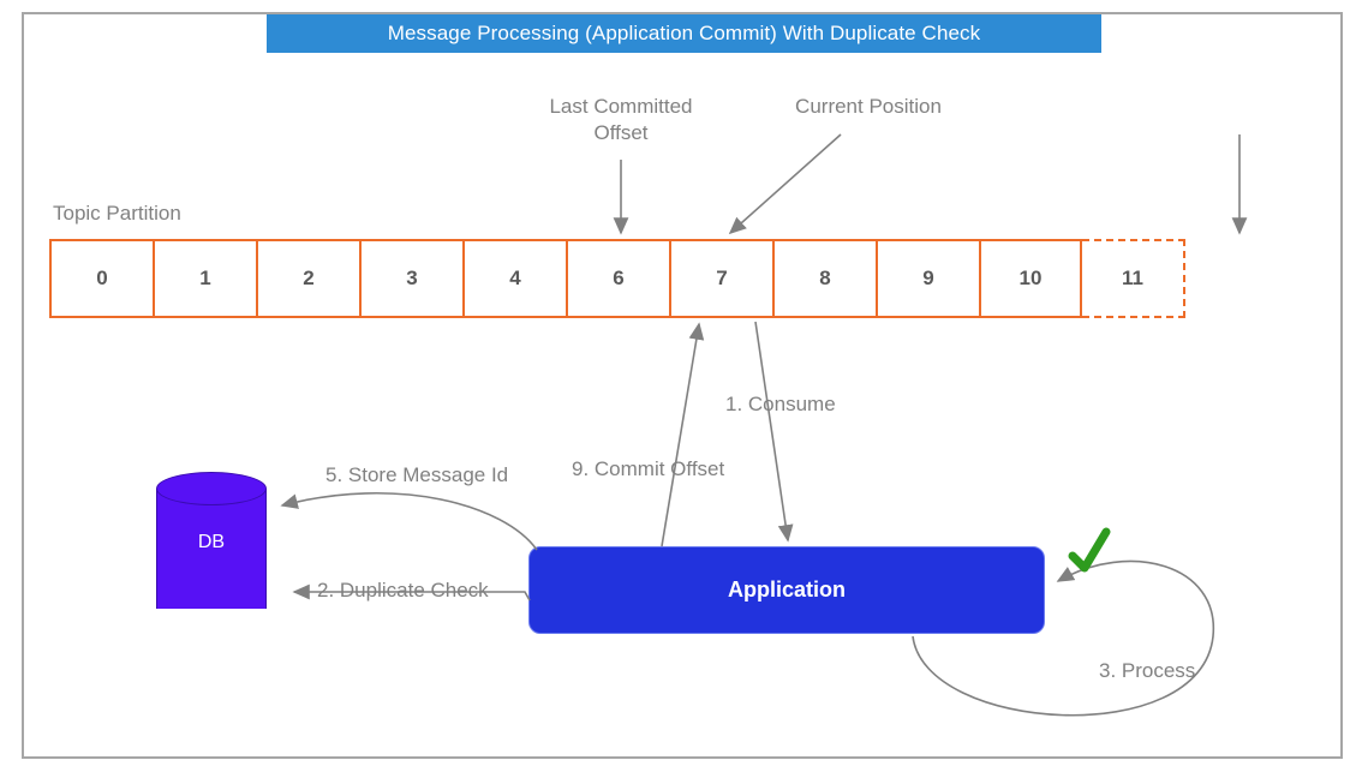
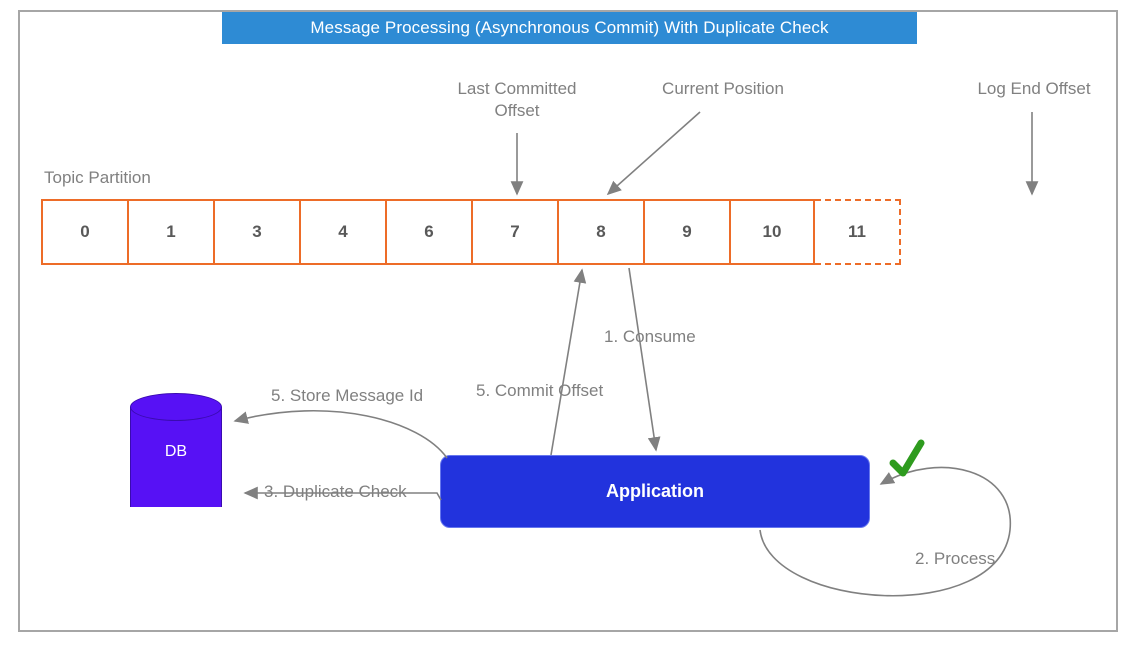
- Message Processing (Application Commit) With Duplicate Check
+ Message Processing (Asynchronous Commit) With Duplicate Check
  Last Committed
  Offset
  Current Position
+ Log End Offset
  Topic Partition
  0
  1
- 2
  3
  4
  6
  7
  8
  9
  10
  11
  DB
  Application
  1. Cnsume
- 2. Duplicate Check
+ 3. Duplicate Check
- 3. Process
+ 2. Process
  5. Store Message Id
- 9. Commit Offset
+ 5. Commit Offset
